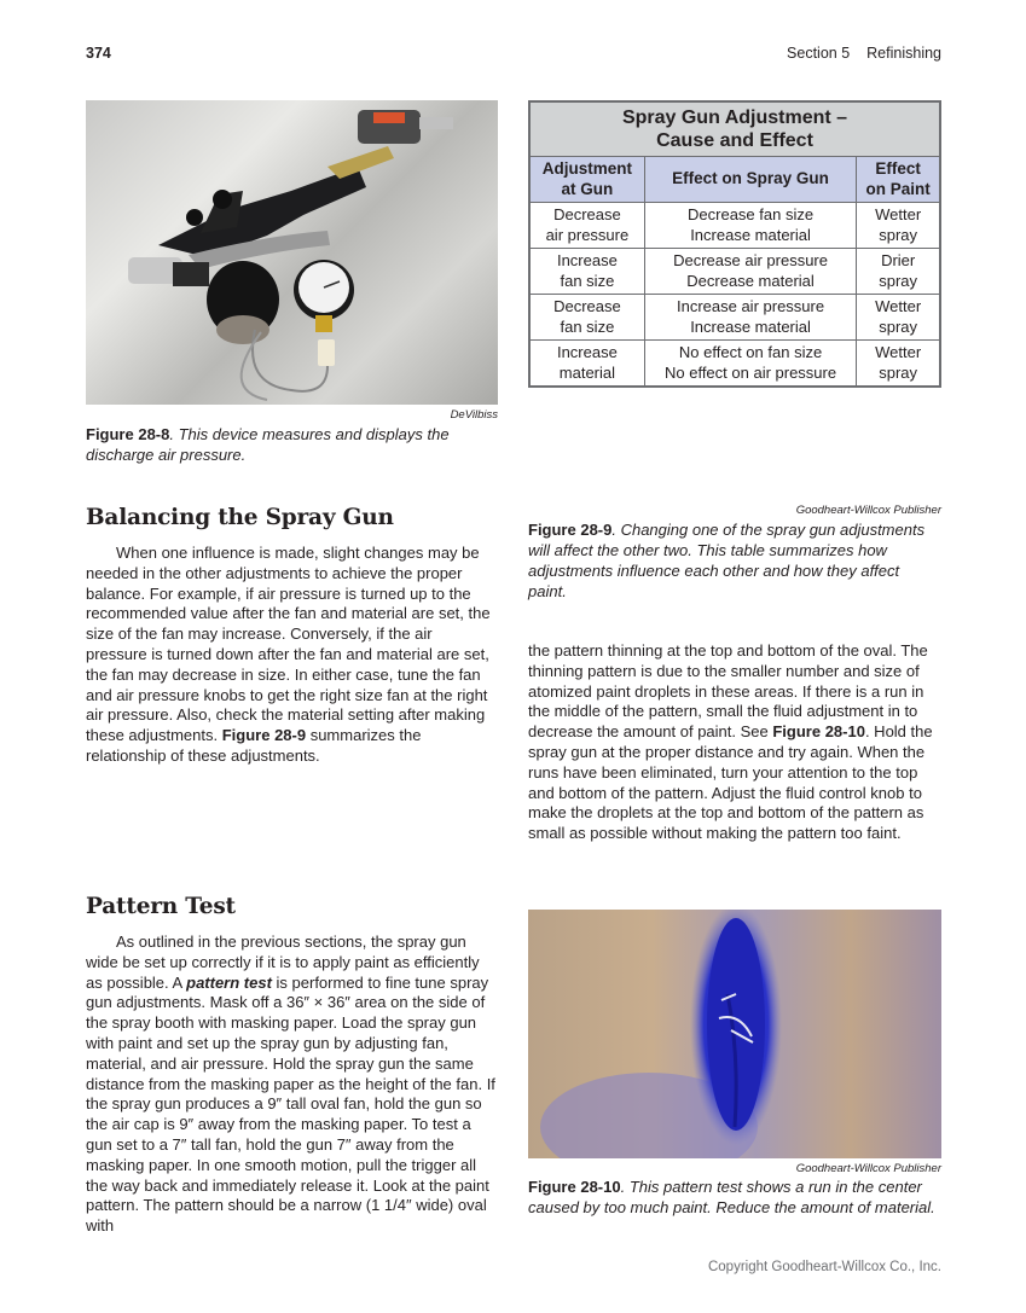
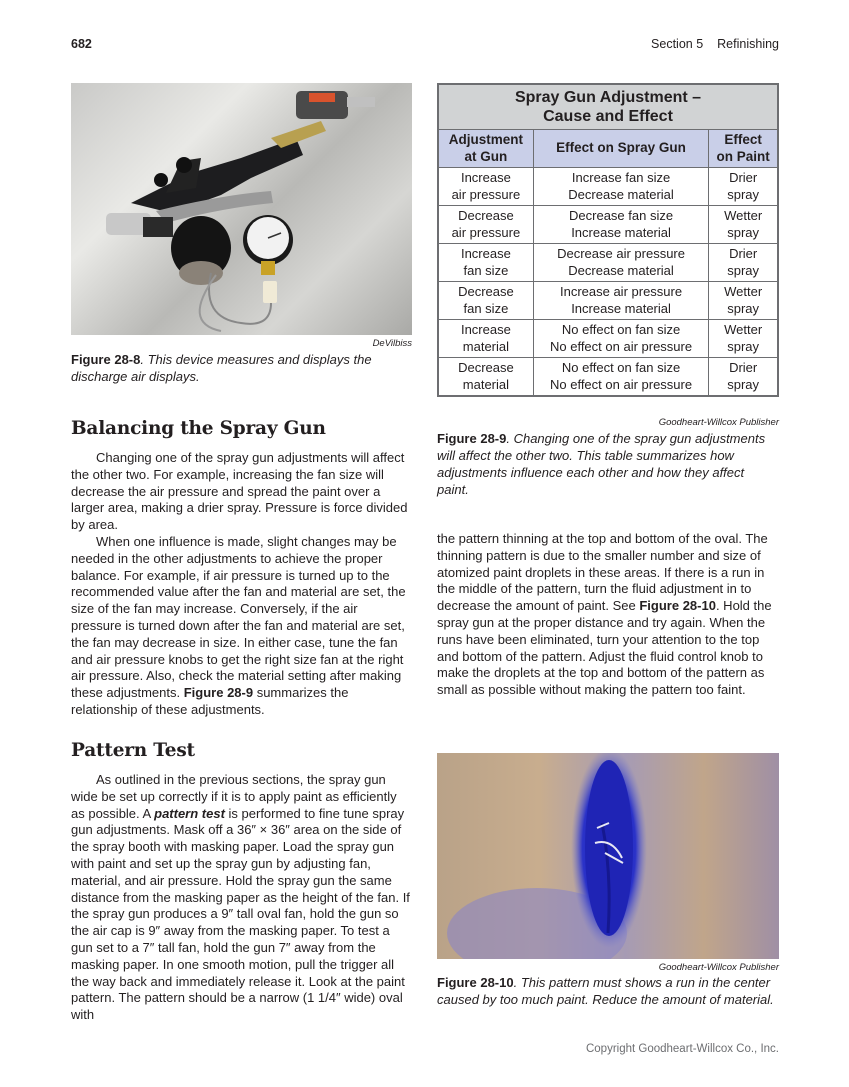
- 374
+ 682
  Section 5 Refinishing
  DeVilbiss
- Figure 28-8. This device measures and displays the discharge air pressure.
+ Figure 28-8. This device measures and displays the discharge air displays.
  Balancing the Spray Gun
+ Changing one of the spray gun adjustments will affect the other two. For example, increasing the fan size will decrease the air pressure and spread the paint over a larger area, making a drier spray. Pressure is force divided by area.
  When one influence is made, slight changes may be needed in the other adjustments to achieve the proper balance. For example, if air pressure is turned up to the recommended value after the fan and material are set, the size of the fan may increase. Conversely, if the air pressure is turned down after the fan and material are set, the fan may decrease in size. In either case, tune the fan and air pressure knobs to get the right size fan at the right air pressure. Also, check the material setting after making these adjustments. Figure 28-9 summarizes the relationship of these adjustments.
  Pattern Test
  As outlined in the previous sections, the spray gun wide be set up correctly if it is to apply paint as efficiently as possible. A pattern test is performed to fine tune spray gun adjustments. Mask off a 36″ × 36″ area on the side of the spray booth with masking paper. Load the spray gun with paint and set up the spray gun by adjusting fan, material, and air pressure. Hold the spray gun the same distance from the masking paper as the height of the fan. If the spray gun produces a 9″ tall oval fan, hold the gun so the air cap is 9″ away from the masking paper. To test a gun set to a 7″ tall fan, hold the gun 7″ away from the masking paper. In one smooth motion, pull the trigger all the way back and immediately release it. Look at the paint pattern. The pattern should be a narrow (1 1/4″ wide) oval with
  Spray Gun Adjustment –Cause and Effect
  Adjustmentat Gun	Effect on Spray Gun	Effecton Paint
+ Increaseair pressure	Increase fan sizeDecrease material	Drierspray
  Decreaseair pressure	Decrease fan sizeIncrease material	Wetterspray
  Increasefan size	Decrease air pressureDecrease material	Drierspray
  Decreasefan size	Increase air pressureIncrease material	Wetterspray
  Increasematerial	No effect on fan sizeNo effect on air pressure	Wetterspray
+ Decreasematerial	No effect on fan sizeNo effect on air pressure	Drierspray
  Goodheart-Willcox Publisher
  Figure 28-9. Changing one of the spray gun adjustments will affect the other two. This table summarizes how adjustments influence each other and how they affect paint.
- the pattern thinning at the top and bottom of the oval. The thinning pattern is due to the smaller number and size of atomized paint droplets in these areas. If there is a run in the middle of the pattern, small the fluid adjustment in to decrease the amount of paint. See Figure 28-10. Hold the spray gun at the proper distance and try again. When the runs have been eliminated, turn your attention to the top and bottom of the pattern. Adjust the fluid control knob to make the droplets at the top and bottom of the pattern as small as possible without making the pattern too faint.
+ the pattern thinning at the top and bottom of the oval. The thinning pattern is due to the smaller number and size of atomized paint droplets in these areas. If there is a run in the middle of the pattern, turn the fluid adjustment in to decrease the amount of paint. See Figure 28-10. Hold the spray gun at the proper distance and try again. When the runs have been eliminated, turn your attention to the top and bottom of the pattern. Adjust the fluid control knob to make the droplets at the top and bottom of the pattern as small as possible without making the pattern too faint.
  Goodheart-Willcox Publisher
- Figure 28-10. This pattern test shows a run in the center caused by too much paint. Reduce the amount of material.
+ Figure 28-10. This pattern must shows a run in the center caused by too much paint. Reduce the amount of material.
  Copyright Goodheart-Willcox Co., Inc.
